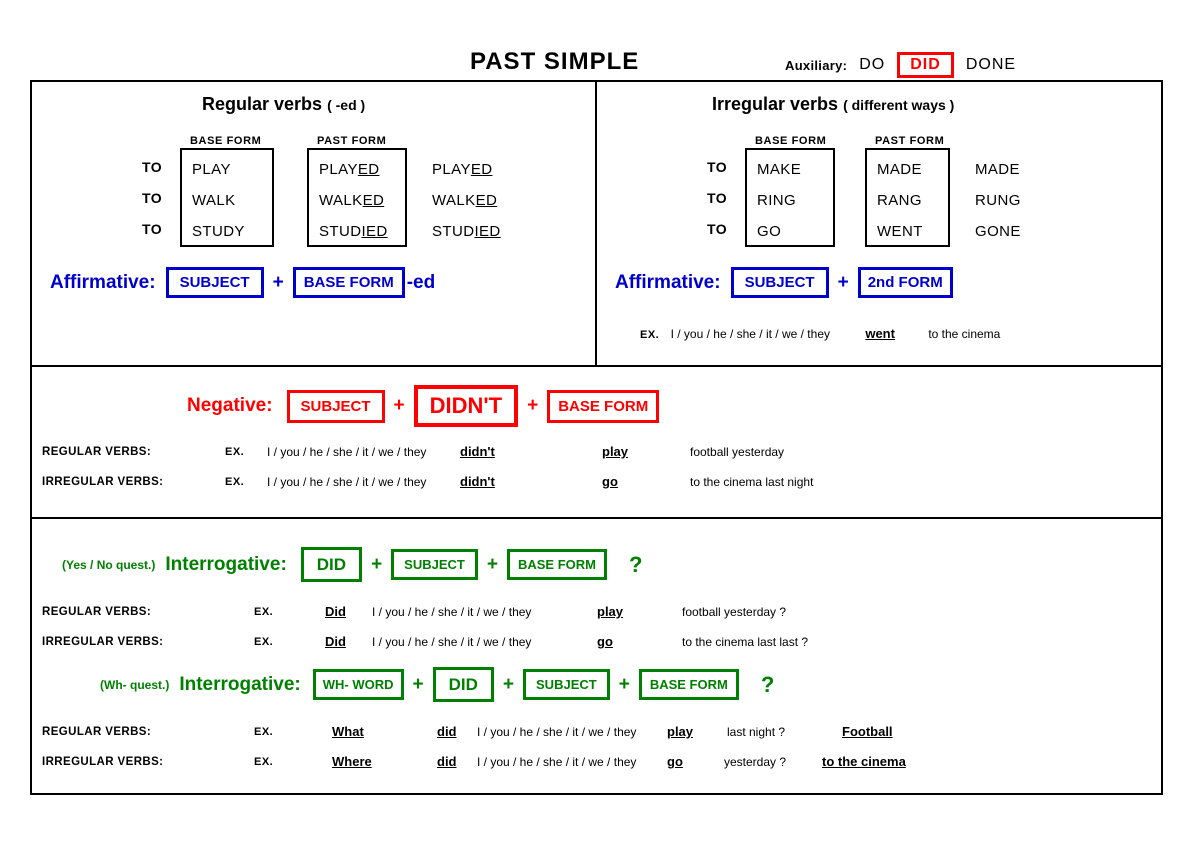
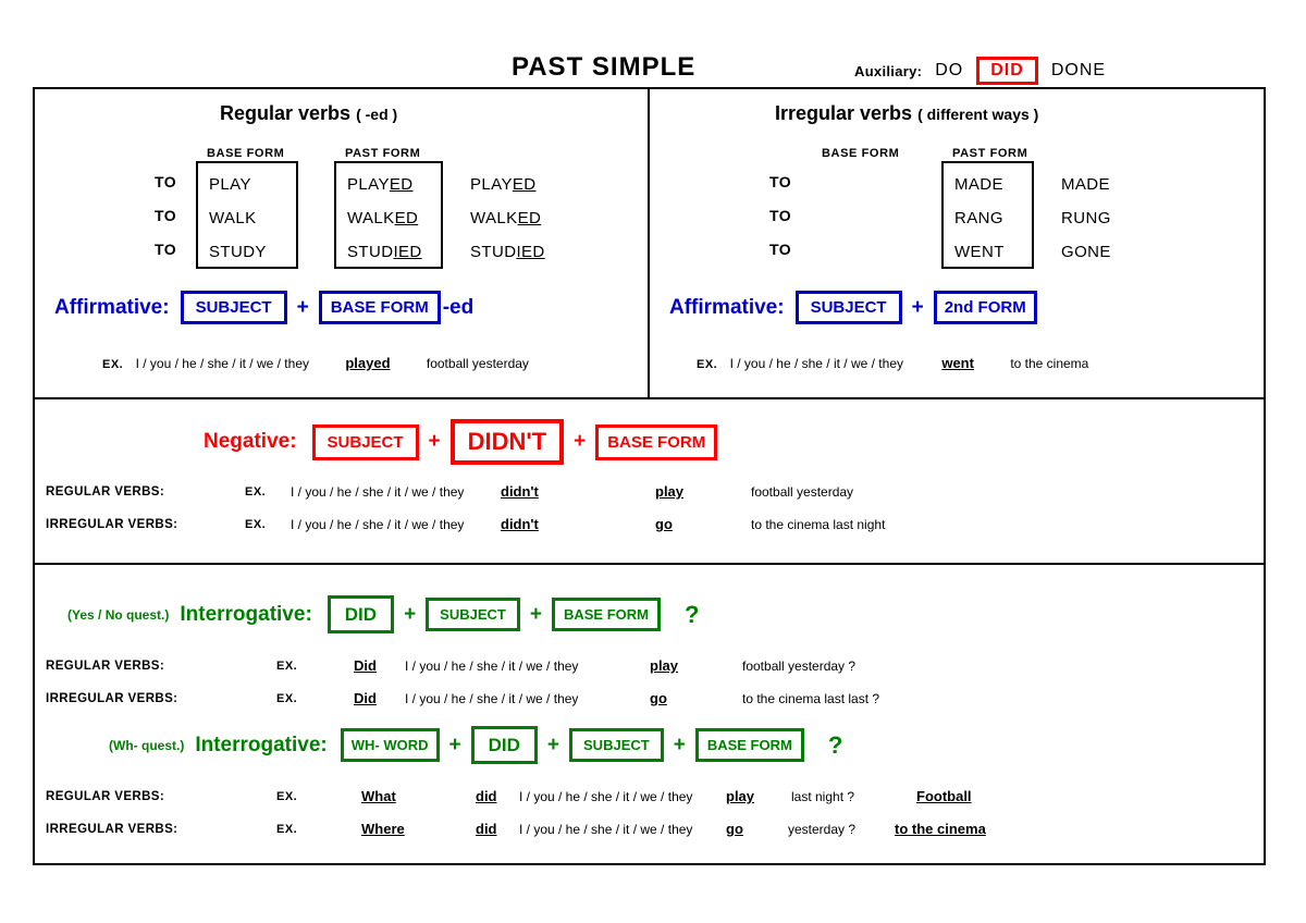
  PAST SIMPLE
  Auxiliary:
  DO
  DID
  DONE
  Regular verbs ( -ed )
  BASE FORM
  PAST FORM
  TO
  TO
  TO
  PLAY
  WALK
  STUDY
  PLAYED
  WALKED
  STUDIED
  PLAYED
  WALKED
  STUDIED
  Affirmative:
  SUBJECT
  +
  BASE FORM
  -ed
+ EX. I / you / he / she / it / we / they played football yesterday
  Irregular verbs ( different ways )
  BASE FORM
  PAST FORM
  TO
  TO
  TO
- MAKE
- RING
- GO
  MADE
  RANG
  WENT
  MADE
  RUNG
  GONE
  Affirmative:
  SUBJECT
  +
  2nd FORM
  EX. I / you / he / she / it / we / they went to the cinema
  Negative:
  SUBJECT
  +
  DIDN'T
  +
  BASE FORM
  REGULAR VERBS:
  EX.
  I / you / he / she / it / we / they
  didn't
  play
  football yesterday
  IRREGULAR VERBS:
  EX.
  I / you / he / she / it / we / they
  didn't
  go
  to the cinema last night
  (Yes / No quest.)
  Interrogative:
  DID
  +
  SUBJECT
  +
  BASE FORM
  ?
  REGULAR VERBS:
  EX.
  Did
  I / you / he / she / it / we / they
  play
  football yesterday ?
  IRREGULAR VERBS:
  EX.
  Did
  I / you / he / she / it / we / they
  go
  to the cinema last last ?
  (Wh- quest.)
  Interrogative:
  WH- WORD
  +
  DID
  +
  SUBJECT
  +
  BASE FORM
  ?
  REGULAR VERBS:
  EX.
  What
  did
  I / you / he / she / it / we / they
  play
  last night ?
  Football
  IRREGULAR VERBS:
  EX.
  Where
  did
  I / you / he / she / it / we / they
  go
  yesterday ?
  to the cinema
